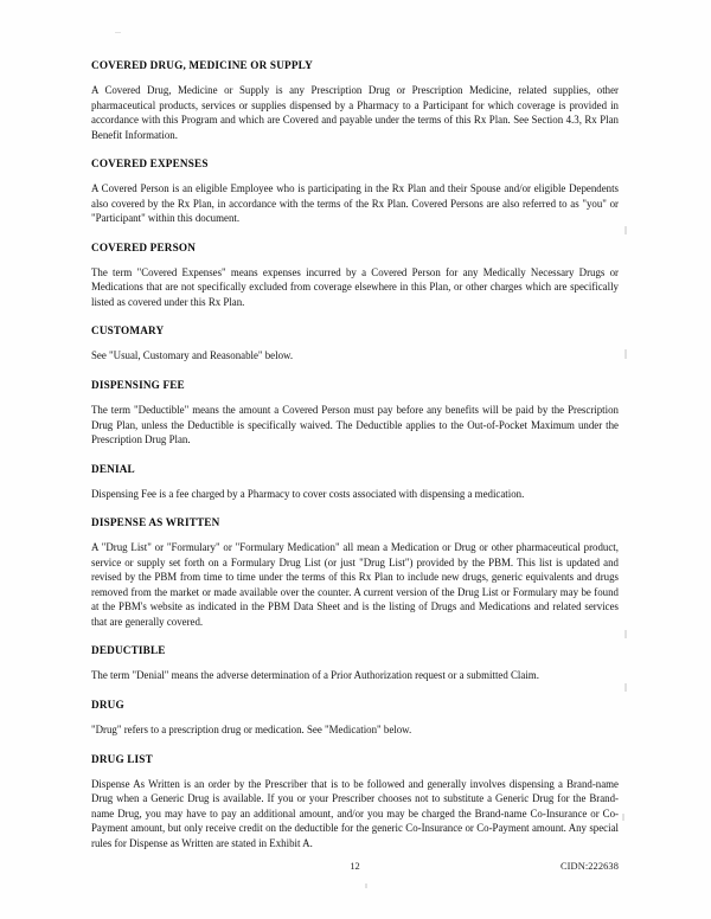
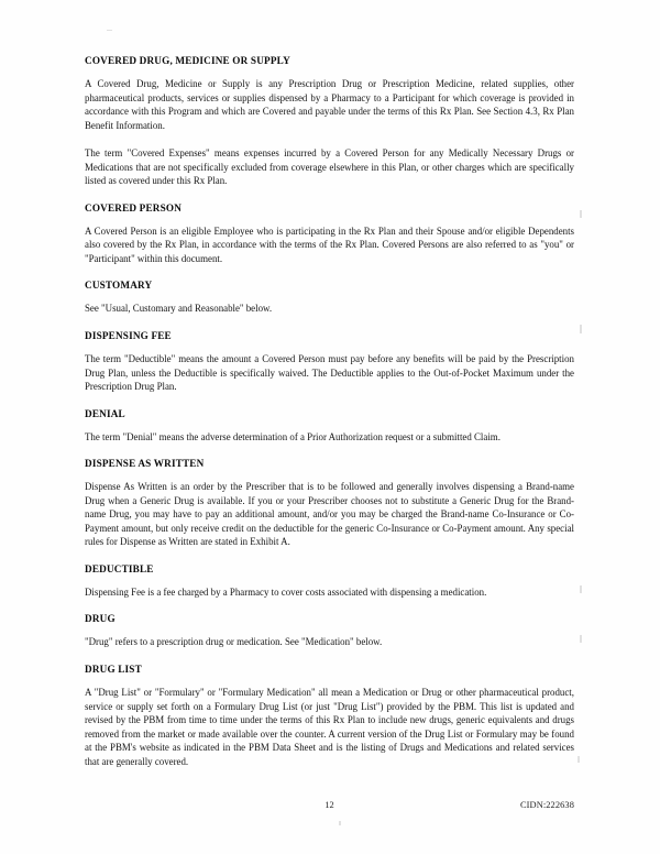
  COVERED DRUG, MEDICINE OR SUPPLY
  A Covered Drug, Medicine or Supply is any Prescription Drug or Prescription Medicine, related supplies, other pharmaceutical products, services or supplies dispensed by a Pharmacy to a Participant for which coverage is provided in accordance with this Program and which are Covered and payable under the terms of this Rx Plan. See Section 4.3, Rx Plan Benefit Information.
- COVERED EXPENSES
- A Covered Person is an eligible Employee who is participating in the Rx Plan and their Spouse and/or eligible Dependents also covered by the Rx Plan, in accordance with the terms of the Rx Plan. Covered Persons are also referred to as "you" or "Participant" within this document.
+ The term "Covered Expenses" means expenses incurred by a Covered Person for any Medically Necessary Drugs or Medications that are not specifically excluded from coverage elsewhere in this Plan, or other charges which are specifically listed as covered under this Rx Plan.
  COVERED PERSON
- The term "Covered Expenses" means expenses incurred by a Covered Person for any Medically Necessary Drugs or Medications that are not specifically excluded from coverage elsewhere in this Plan, or other charges which are specifically listed as covered under this Rx Plan.
+ A Covered Person is an eligible Employee who is participating in the Rx Plan and their Spouse and/or eligible Dependents also covered by the Rx Plan, in accordance with the terms of the Rx Plan. Covered Persons are also referred to as "you" or "Participant" within this document.
  CUSTOMARY
  See "Usual, Customary and Reasonable" below.
  DISPENSING FEE
  The term "Deductible" means the amount a Covered Person must pay before any benefits will be paid by the Prescription Drug Plan, unless the Deductible is specifically waived. The Deductible applies to the Out-of-Pocket Maximum under the Prescription Drug Plan.
  DENIAL
- Dispensing Fee is a fee charged by a Pharmacy to cover costs associated with dispensing a medication.
+ The term "Denial" means the adverse determination of a Prior Authorization request or a submitted Claim.
  DISPENSE AS WRITTEN
- A "Drug List" or "Formulary" or "Formulary Medication" all mean a Medication or Drug or other pharmaceutical product, service or supply set forth on a Formulary Drug List (or just "Drug List") provided by the PBM. This list is updated and revised by the PBM from time to time under the terms of this Rx Plan to include new drugs, generic equivalents and drugs removed from the market or made available over the counter. A current version of the Drug List or Formulary may be found at the PBM's website as indicated in the PBM Data Sheet and is the listing of Drugs and Medications and related services that are generally covered.
+ Dispense As Written is an order by the Prescriber that is to be followed and generally involves dispensing a Brand-name Drug when a Generic Drug is available. If you or your Prescriber chooses not to substitute a Generic Drug for the Brand-name Drug, you may have to pay an additional amount, and/or you may be charged the Brand-name Co-Insurance or Co-Payment amount, but only receive credit on the deductible for the generic Co-Insurance or Co-Payment amount. Any special rules for Dispense as Written are stated in Exhibit A.
  DEDUCTIBLE
- The term "Denial" means the adverse determination of a Prior Authorization request or a submitted Claim.
+ Dispensing Fee is a fee charged by a Pharmacy to cover costs associated with dispensing a medication.
  DRUG
  "Drug" refers to a prescription drug or medication. See "Medication" below.
  DRUG LIST
- Dispense As Written is an order by the Prescriber that is to be followed and generally involves dispensing a Brand-name Drug when a Generic Drug is available. If you or your Prescriber chooses not to substitute a Generic Drug for the Brand-name Drug, you may have to pay an additional amount, and/or you may be charged the Brand-name Co-Insurance or Co-Payment amount, but only receive credit on the deductible for the generic Co-Insurance or Co-Payment amount. Any special rules for Dispense as Written are stated in Exhibit A.
+ A "Drug List" or "Formulary" or "Formulary Medication" all mean a Medication or Drug or other pharmaceutical product, service or supply set forth on a Formulary Drug List (or just "Drug List") provided by the PBM. This list is updated and revised by the PBM from time to time under the terms of this Rx Plan to include new drugs, generic equivalents and drugs removed from the market or made available over the counter. A current version of the Drug List or Formulary may be found at the PBM's website as indicated in the PBM Data Sheet and is the listing of Drugs and Medications and related services that are generally covered.
  12
  CIDN:222638
